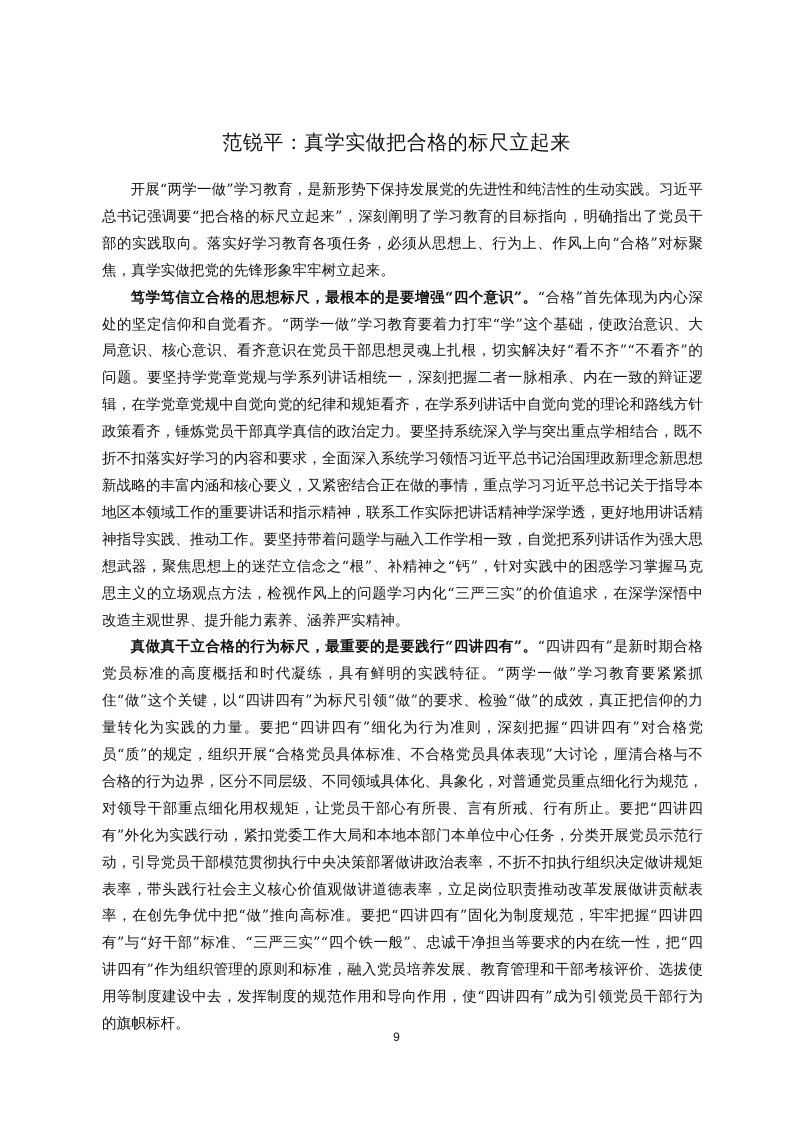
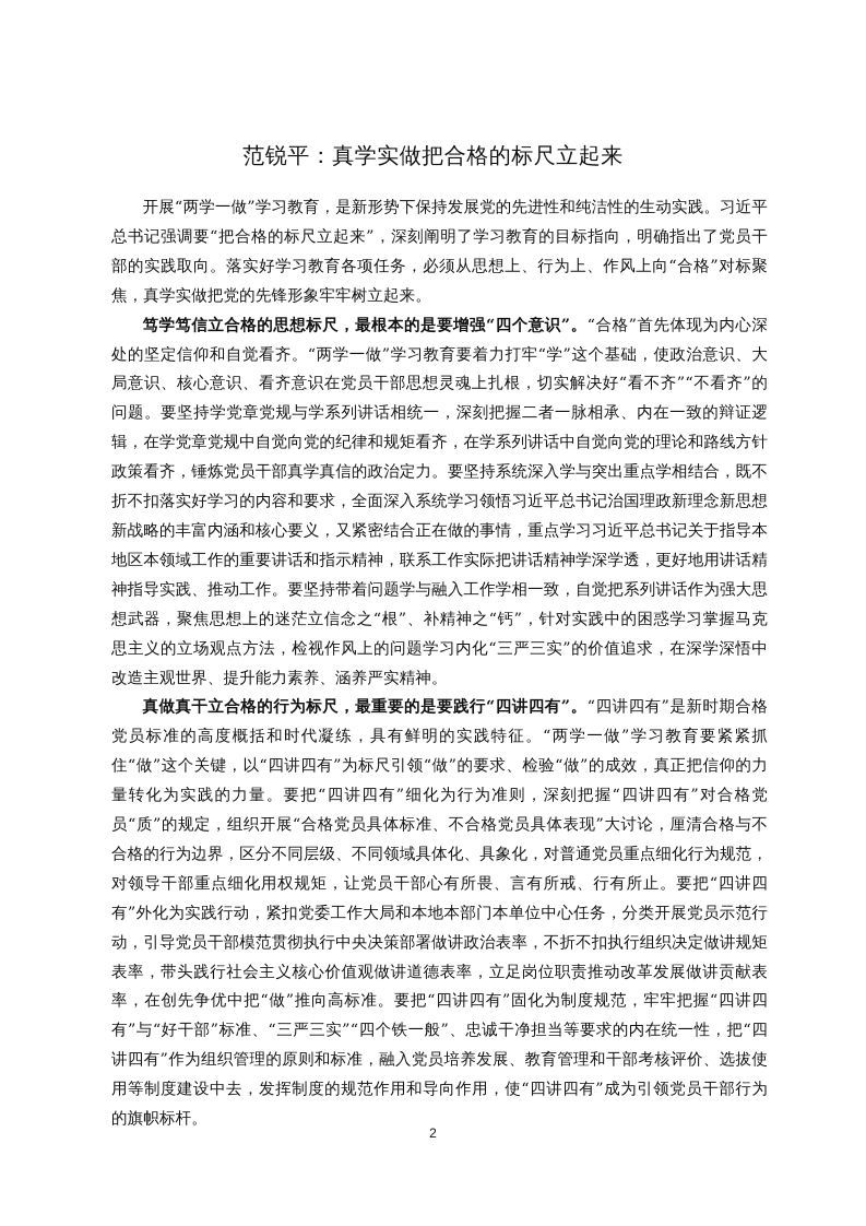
  范锐平：真学实做把合格的标尺立起来
  开展“两学一做”学习教育，是新形势下保持发展党的先进性和纯洁性的生动实践。习近平总书记强调要“把合格的标尺立起来”，深刻阐明了学习教育的目标指向，明确指出了党员干部的实践取向。落实好学习教育各项任务，必须从思想上、行为上、作风上向“合格”对标聚焦，真学实做把党的先锋形象牢牢树立起来。
  笃学笃信立合格的思想标尺，最根本的是要增强“四个意识”。“合格”首先体现为内心深处的坚定信仰和自觉看齐。“两学一做”学习教育要着力打牢“学”这个基础，使政治意识、大局意识、核心意识、看齐意识在党员干部思想灵魂上扎根，切实解决好“看不齐”“不看齐”的问题。要坚持学党章党规与学系列讲话相统一，深刻把握二者一脉相承、内在一致的辩证逻辑，在学党章党规中自觉向党的纪律和规矩看齐，在学系列讲话中自觉向党的理论和路线方针政策看齐，锤炼党员干部真学真信的政治定力。要坚持系统深入学与突出重点学相结合，既不折不扣落实好学习的内容和要求，全面深入系统学习领悟习近平总书记治国理政新理念新思想新战略的丰富内涵和核心要义，又紧密结合正在做的事情，重点学习习近平总书记关于指导本地区本领域工作的重要讲话和指示精神，联系工作实际把讲话精神学深学透，更好地用讲话精神指导实践、推动工作。要坚持带着问题学与融入工作学相一致，自觉把系列讲话作为强大思想武器，聚焦思想上的迷茫立信念之“根”、补精神之“钙”，针对实践中的困惑学习掌握马克思主义的立场观点方法，检视作风上的问题学习内化“三严三实”的价值追求，在深学深悟中改造主观世界、提升能力素养、涵养严实精神。
  真做真干立合格的行为标尺，最重要的是要践行“四讲四有”。“四讲四有”是新时期合格党员标准的高度概括和时代凝练，具有鲜明的实践特征。“两学一做”学习教育要紧紧抓住“做”这个关键，以“四讲四有”为标尺引领“做”的要求、检验“做”的成效，真正把信仰的力量转化为实践的力量。要把“四讲四有”细化为行为准则，深刻把握“四讲四有”对合格党员“质”的规定，组织开展“合格党员具体标准、不合格党员具体表现”大讨论，厘清合格与不合格的行为边界，区分不同层级、不同领域具体化、具象化，对普通党员重点细化行为规范，对领导干部重点细化用权规矩，让党员干部心有所畏、言有所戒、行有所止。要把“四讲四有”外化为实践行动，紧扣党委工作大局和本地本部门本单位中心任务，分类开展党员示范行动，引导党员干部模范贯彻执行中央决策部署做讲政治表率，不折不扣执行组织决定做讲规矩表率，带头践行社会主义核心价值观做讲道德表率，立足岗位职责推动改革发展做讲贡献表率，在创先争优中把“做”推向高标准。要把“四讲四有”固化为制度规范，牢牢把握“四讲四有”与“好干部”标准、“三严三实”“四个铁一般”、忠诚干净担当等要求的内在统一性，把“四讲四有”作为组织管理的原则和标准，融入党员培养发展、教育管理和干部考核评价、选拔使用等制度建设中去，发挥制度的规范作用和导向作用，使“四讲四有”成为引领党员干部行为的旗帜标杆。
- 9
+ 2
